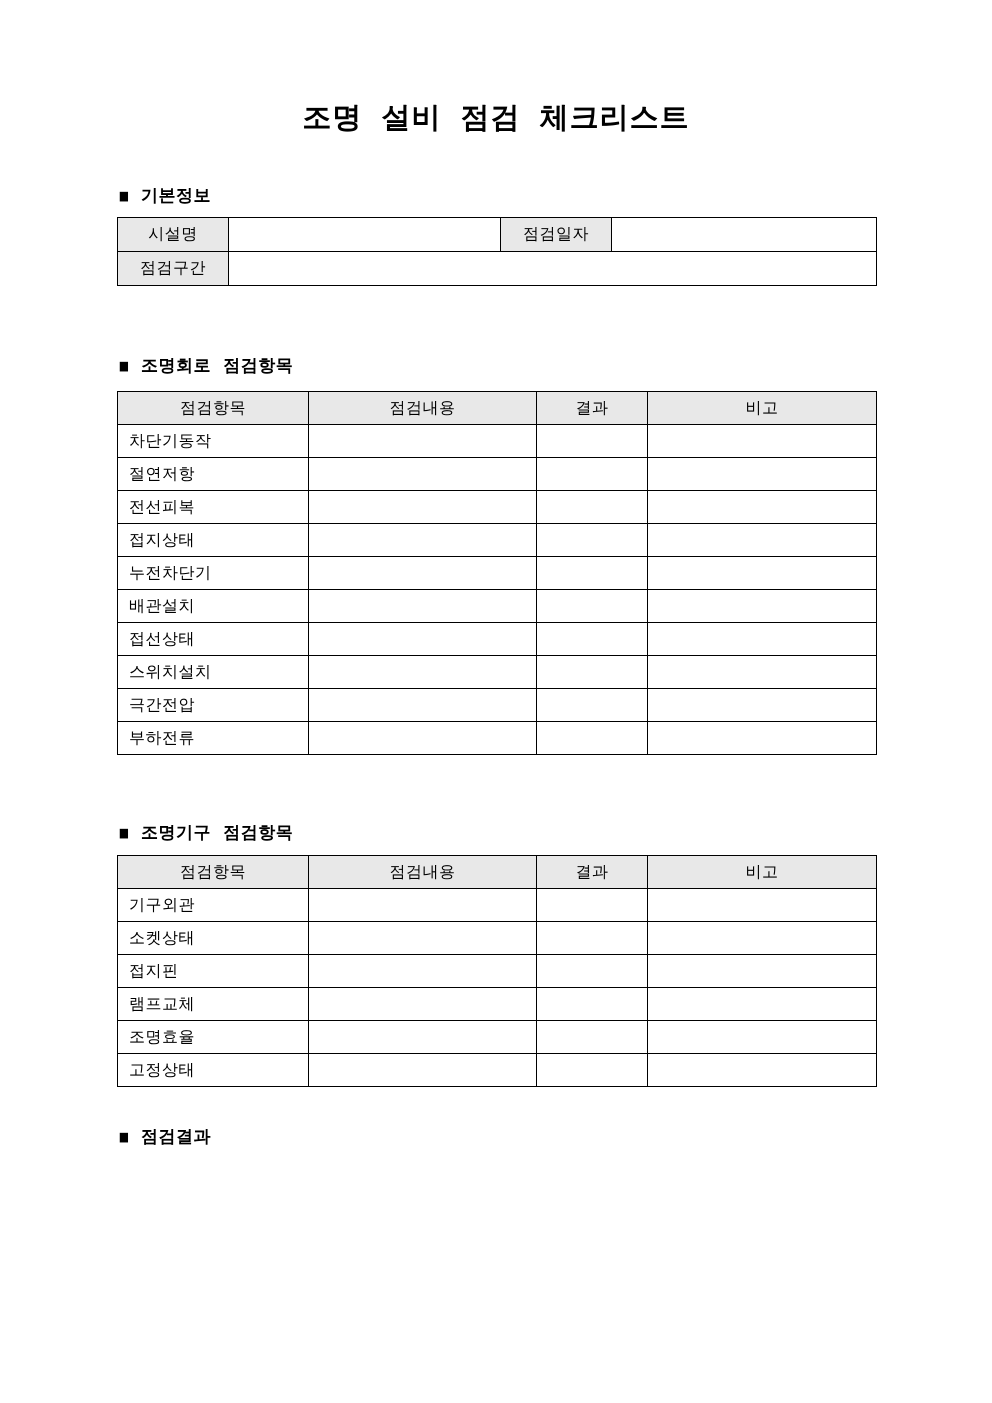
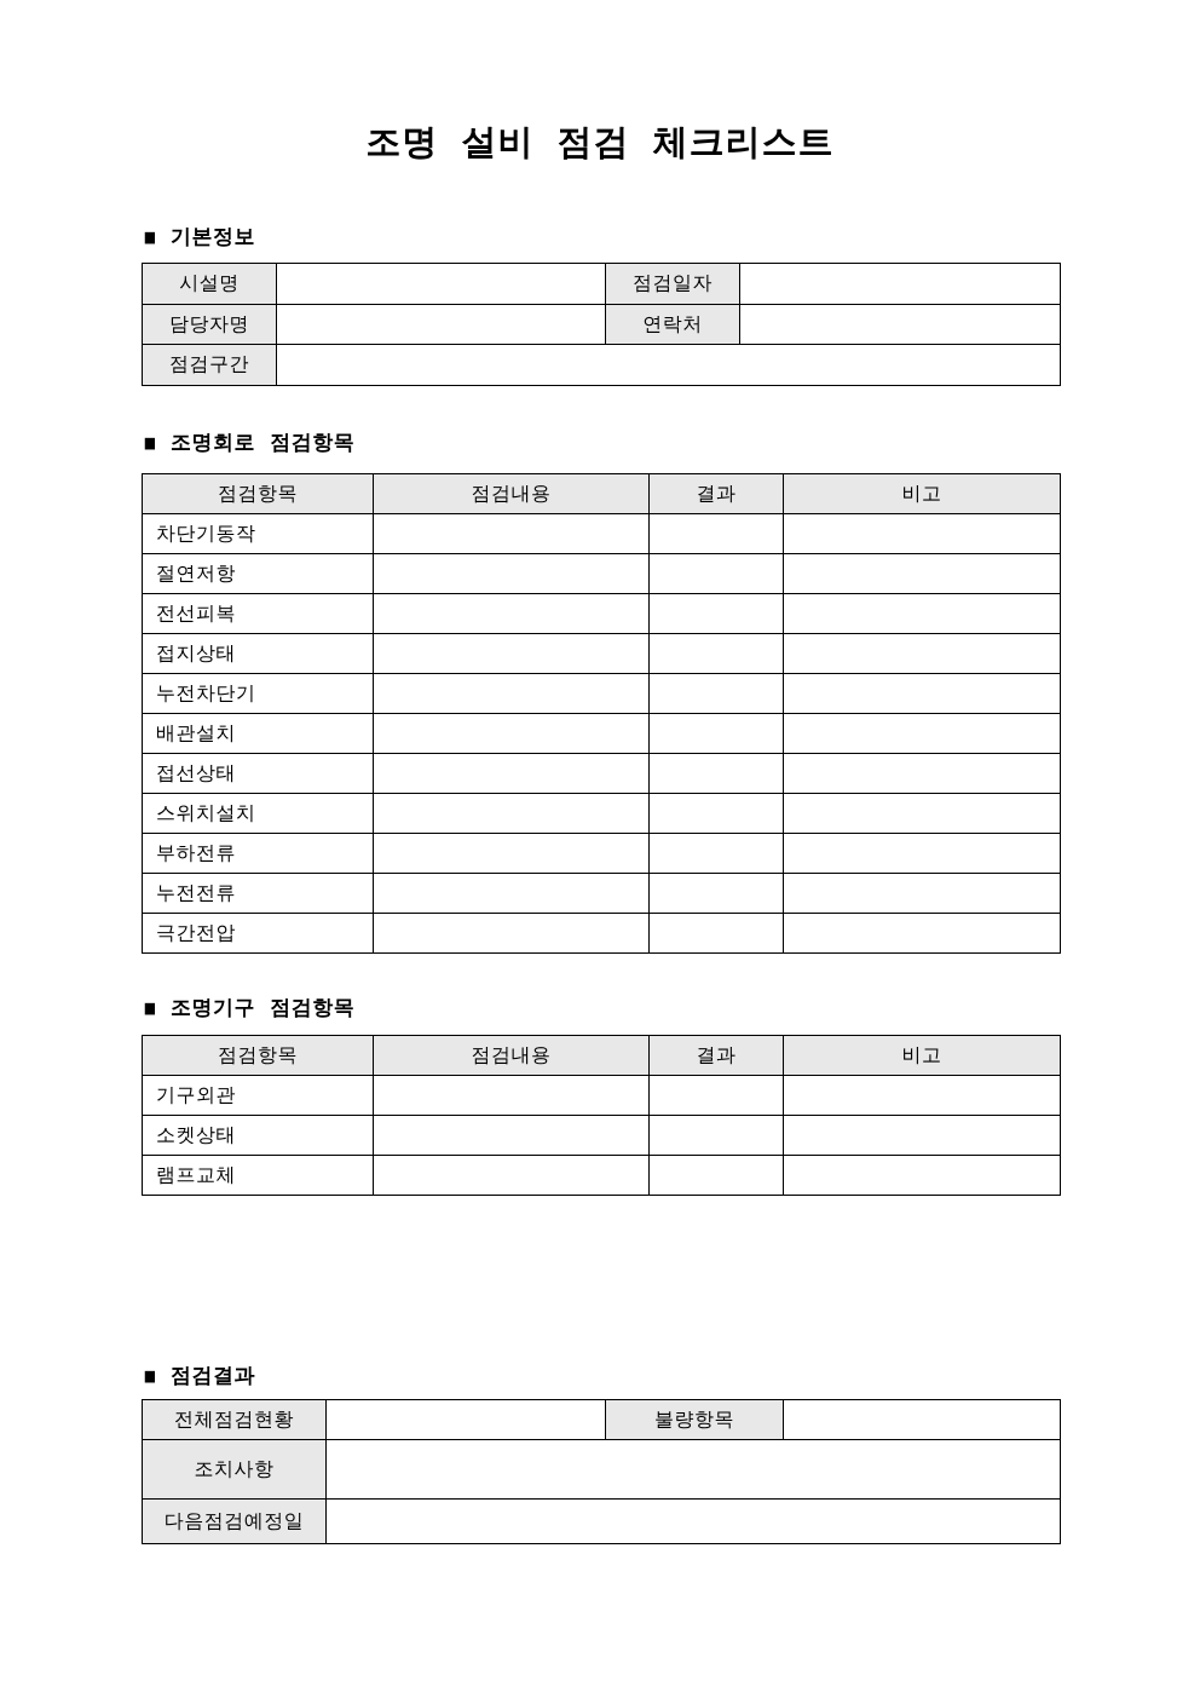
  조명 설비 점검 체크리스트
  ■ 기본정보
  시설명		점검일자
+ 담당자명		연락처
  점검구간
  ■ 조명회로 점검항목
  점검항목	점검내용	결과	비고
  차단기동작
  절연저항
  전선피복
  접지상태
  누전차단기
  배관설치
  접선상태
  스위치설치
- 극간전압
+ 부하전류
+ 누전전류
- 부하전류
+ 극간전압
  ■ 조명기구 점검항목
  점검항목	점검내용	결과	비고
  기구외관
  소켓상태
- 접지핀
  램프교체
- 조명효율
- 고정상태
  ■ 점검결과
+ 전체점검현황		불량항목
+ 조치사항
+ 다음점검예정일
